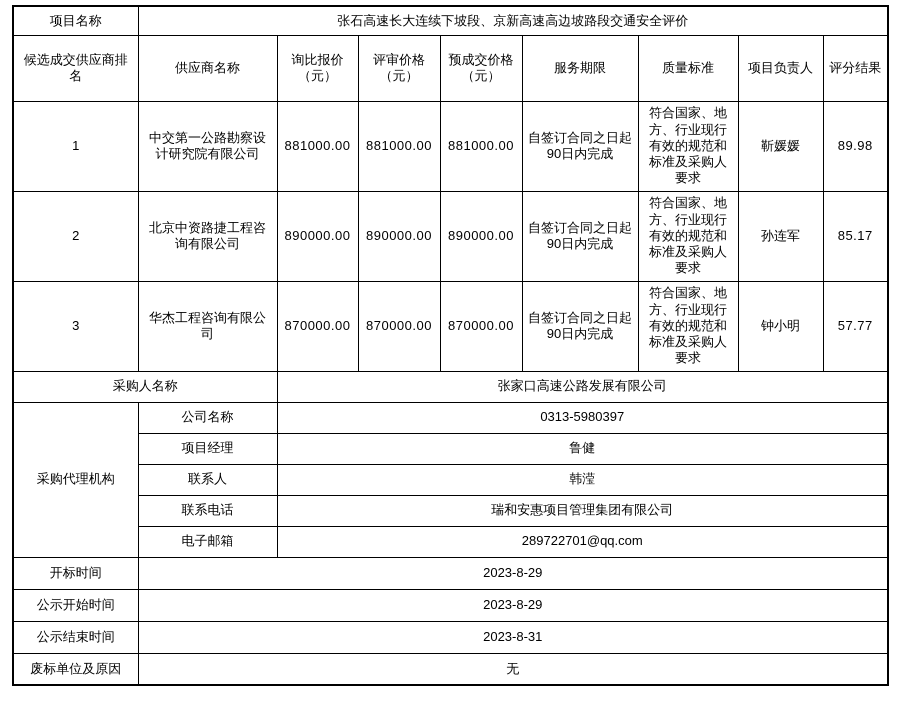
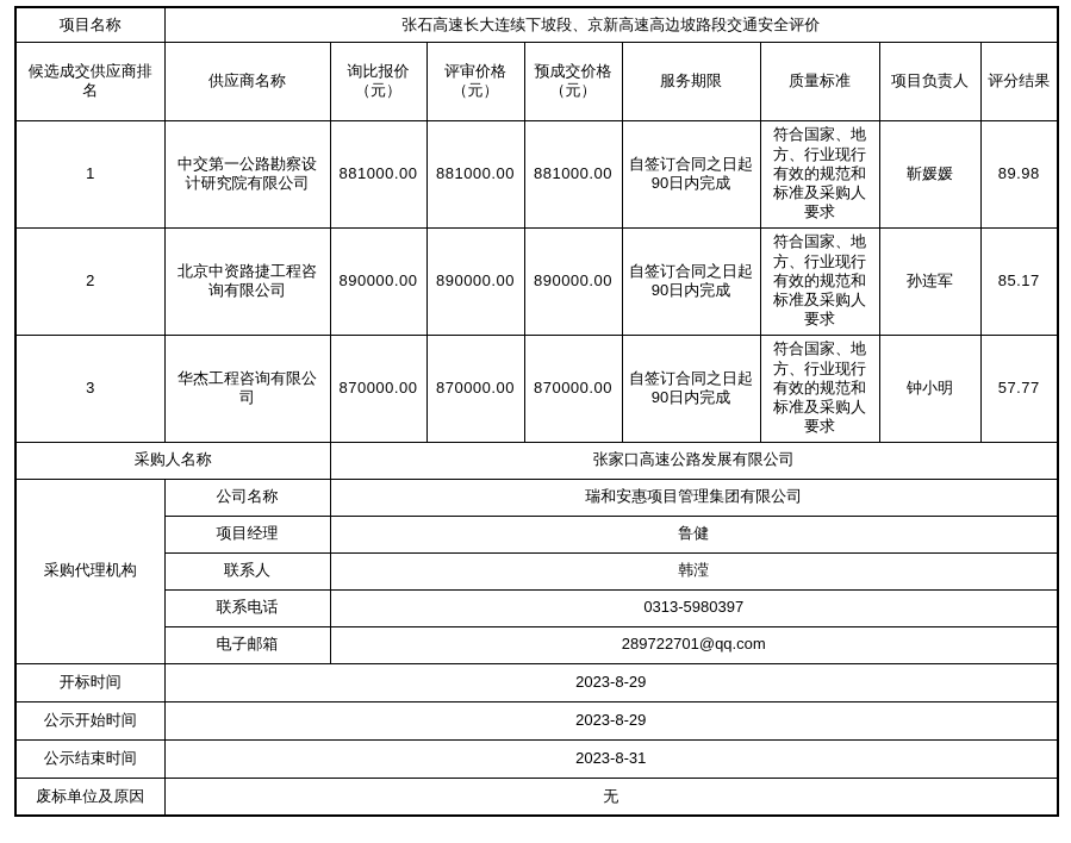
  项目名称	张石高速长大连续下坡段、京新高速高边坡路段交通安全评价
  候选成交供应商排名	供应商名称	询比报价（元）	评审价格（元）	预成交价格（元）	服务期限	质量标准	项目负责人	评分结果
  1	中交第一公路勘察设计研究院有限公司	881000.00	881000.00	881000.00	自签订合同之日起90日内完成	符合国家、地方、行业现行有效的规范和标准及采购人要求	靳媛媛	89.98
  2	北京中资路捷工程咨询有限公司	890000.00	890000.00	890000.00	自签订合同之日起90日内完成	符合国家、地方、行业现行有效的规范和标准及采购人要求	孙连军	85.17
  3	华杰工程咨询有限公司	870000.00	870000.00	870000.00	自签订合同之日起90日内完成	符合国家、地方、行业现行有效的规范和标准及采购人要求	钟小明	57.77
  采购人名称	张家口高速公路发展有限公司
- 采购代理机构	公司名称	0313-5980397
+ 采购代理机构	公司名称	瑞和安惠项目管理集团有限公司
  项目经理	鲁健
  联系人	韩滢
- 联系电话	瑞和安惠项目管理集团有限公司
+ 联系电话	0313-5980397
  电子邮箱	289722701@qq.com
  开标时间	2023-8-29
  公示开始时间	2023-8-29
  公示结束时间	2023-8-31
  废标单位及原因	无
